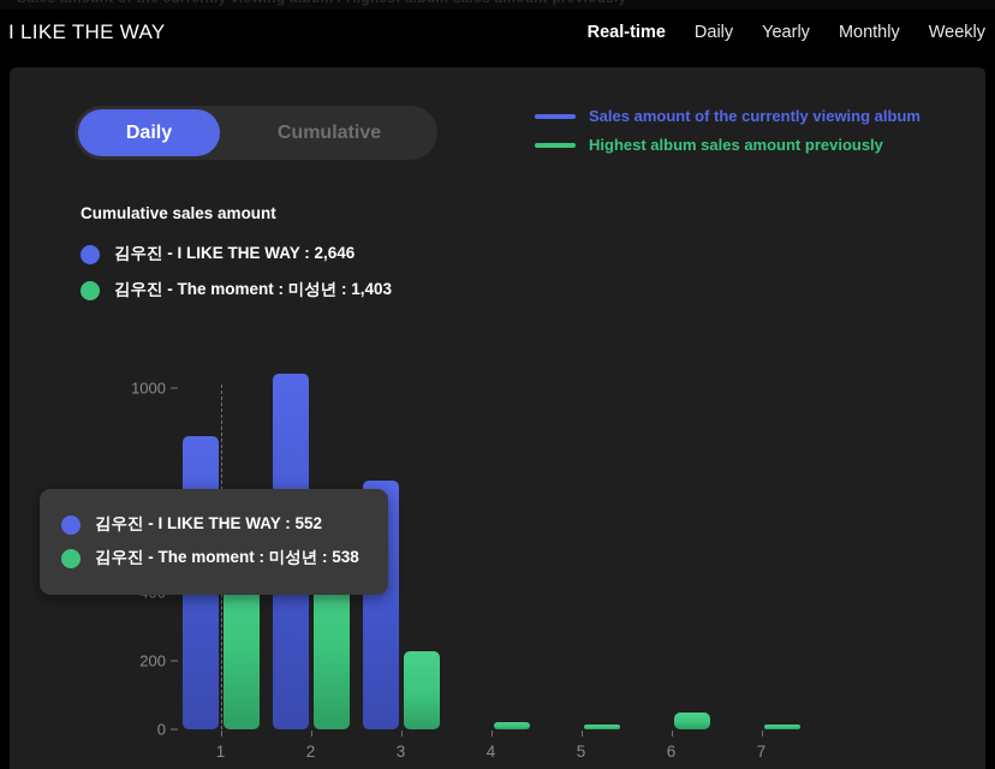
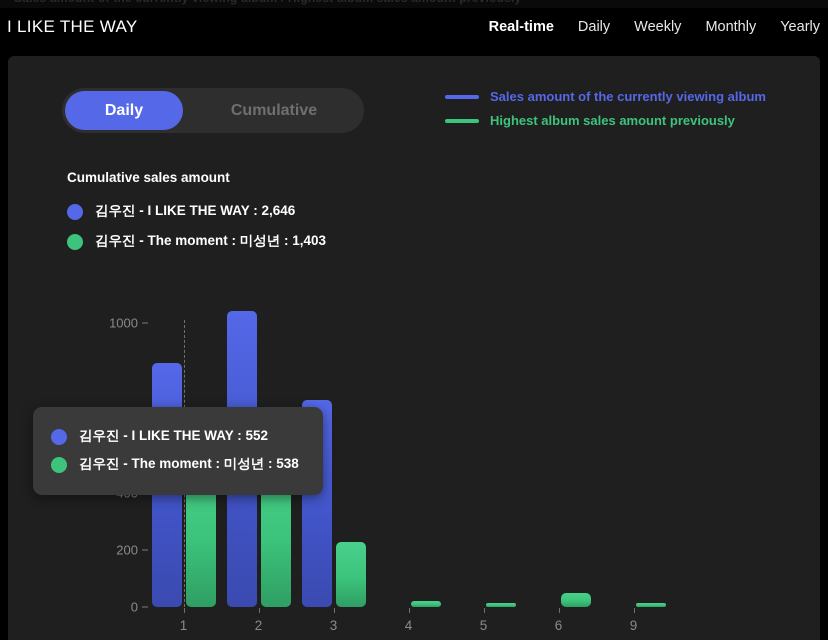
  I LIKE THE WAY
  Real-time
  Daily
- Yearly
+ Weekly
  Monthly
- Weekly
+ Yearly
  Daily
  Cumulative
  Sales amount of the currently viewing album
  Highest album sales amount previously
  Cumulative sales amount
  김우진 - I LIKE THE WAY : 2,646
  김우진 - The moment : 미성년 : 1,403
  0
  200
  1000
  1
  2
  3
  4
  5
  6
- 7
+ 9
  김우진 - I LIKE THE WAY : 552
  김우진 - The moment : 미성년 : 538
